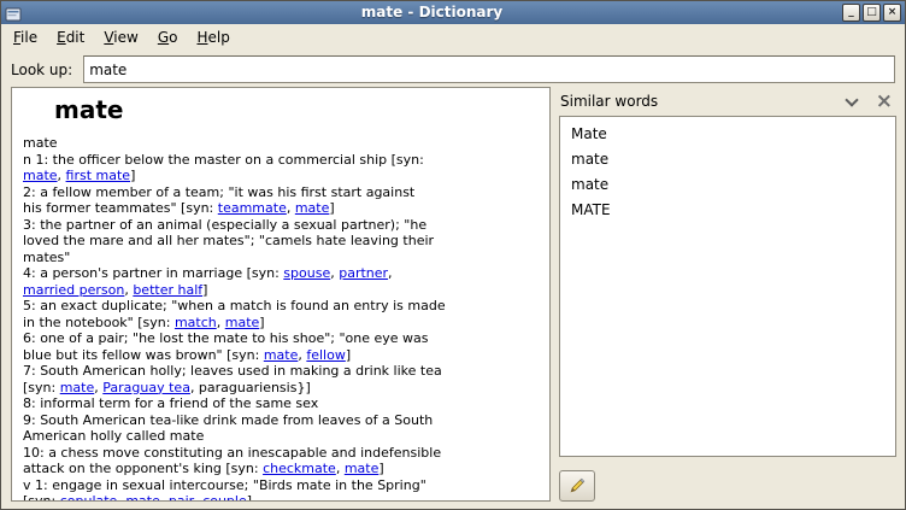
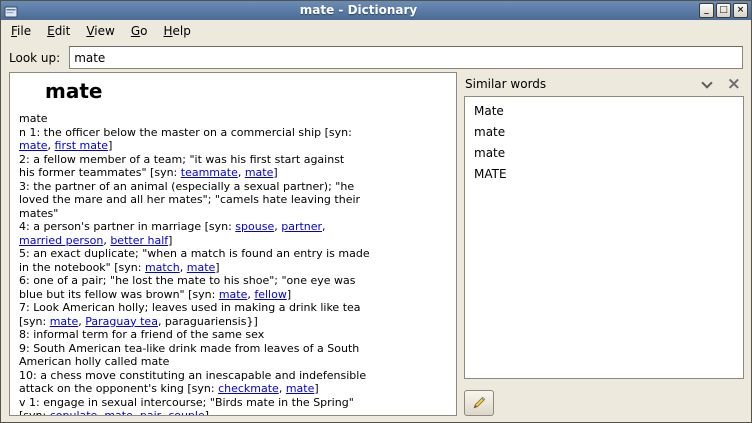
  mate - Dictionary
  _
  □
  ×
  File
  Edit
  View
  Go
  Help
  Look up:
  mate
  mate
  mate
  n 1: the officer below the master on a commercial ship [syn:
  mate, first mate]
  2: a fellow member of a team; "it was his first start against
  his former teammates" [syn: teammate, mate]
  3: the partner of an animal (especially a sexual partner); "he
  loved the mare and all her mates"; "camels hate leaving their
  mates"
  4: a person's partner in marriage [syn: spouse, partner,
  married person, better half]
  5: an exact duplicate; "when a match is found an entry is made
  in the notebook" [syn: match, mate]
  6: one of a pair; "he lost the mate to his shoe"; "one eye was
  blue but its fellow was brown" [syn: mate, fellow]
- 7: South American holly; leaves used in making a drink like tea
+ 7: Look American holly; leaves used in making a drink like tea
  [syn: mate, Paraguay tea, paraguariensis}]
  8: informal term for a friend of the same sex
  9: South American tea-like drink made from leaves of a South
  American holly called mate
  10: a chess move constituting an inescapable and indefensible
  attack on the opponent's king [syn: checkmate, mate]
  v 1: engage in sexual intercourse; "Birds mate in the Spring"
  Similar words
  ×
  Mate
  mate
  mate
  MATE
